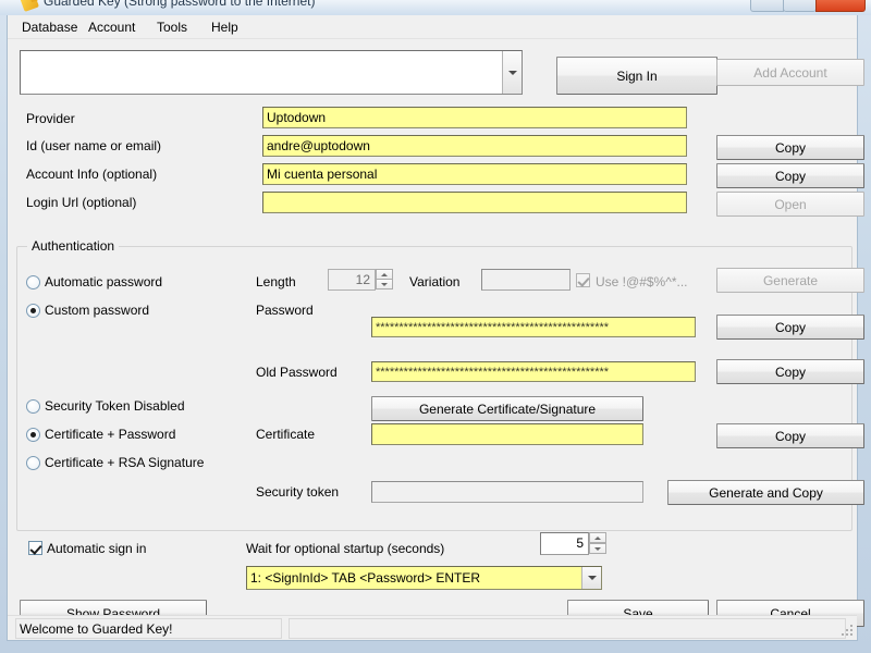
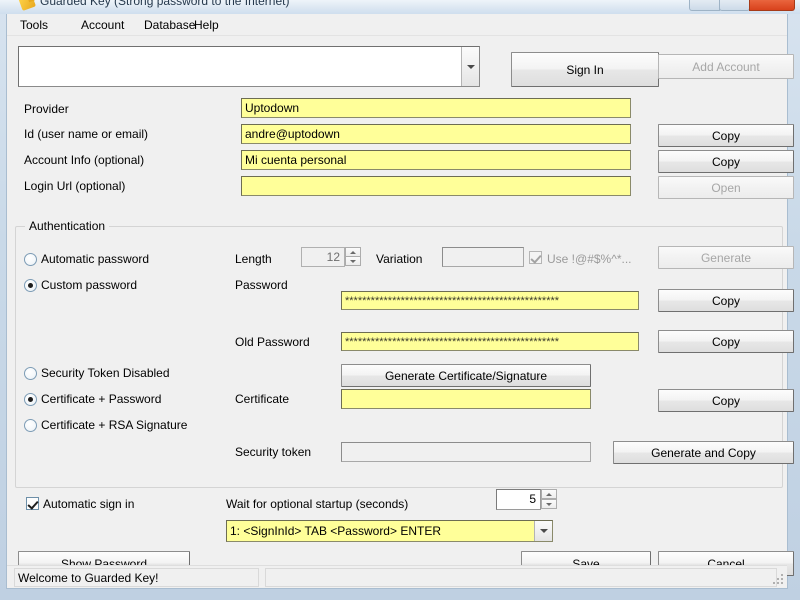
  Guarded Key (Strong password to the Internet)
- Database
+ Tools
  Account
- Tools
+ Database
  Help
  Sign In
  Add Account
  Provider
  Uptodown
  Id (user name or email)
  andre@uptodown
  Copy
  Account Info (optional)
  Mi cuenta personal
  Copy
  Login Url (optional)
  Open
  Authentication
  Automatic password
  Custom password
  Length
  12
  Variation
  Use !@#$%^*...
  Generate
  Password
  **************************************************
  Copy
  Old Password
  **************************************************
  Copy
  Security Token Disabled
  Certificate + Password
  Certificate + RSA Signature
  Generate Certificate/Signature
  Certificate
  Copy
  Security token
  Generate and Copy
  Automatic sign in
  Wait for optional startup (seconds)
  5
  1: <SignInId> TAB <Password> ENTER
  Show Password
  Save
  Cancel
  Welcome to Guarded Key!
